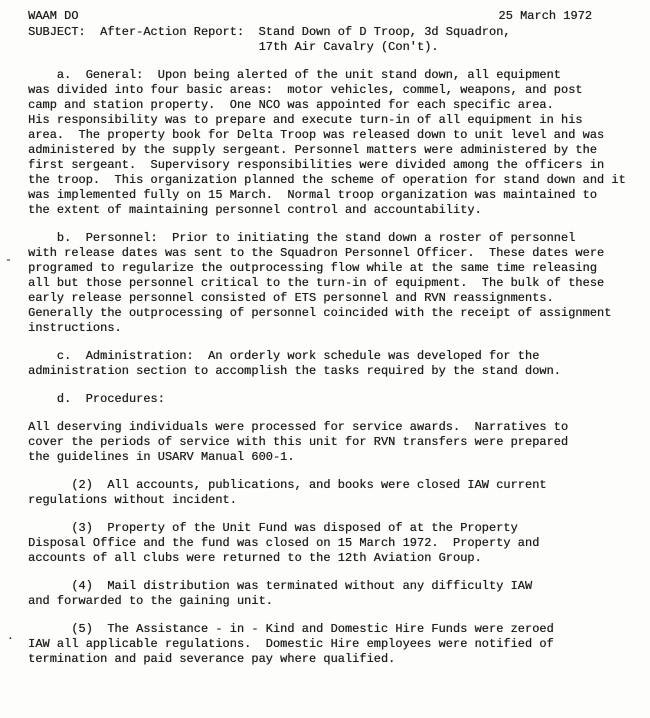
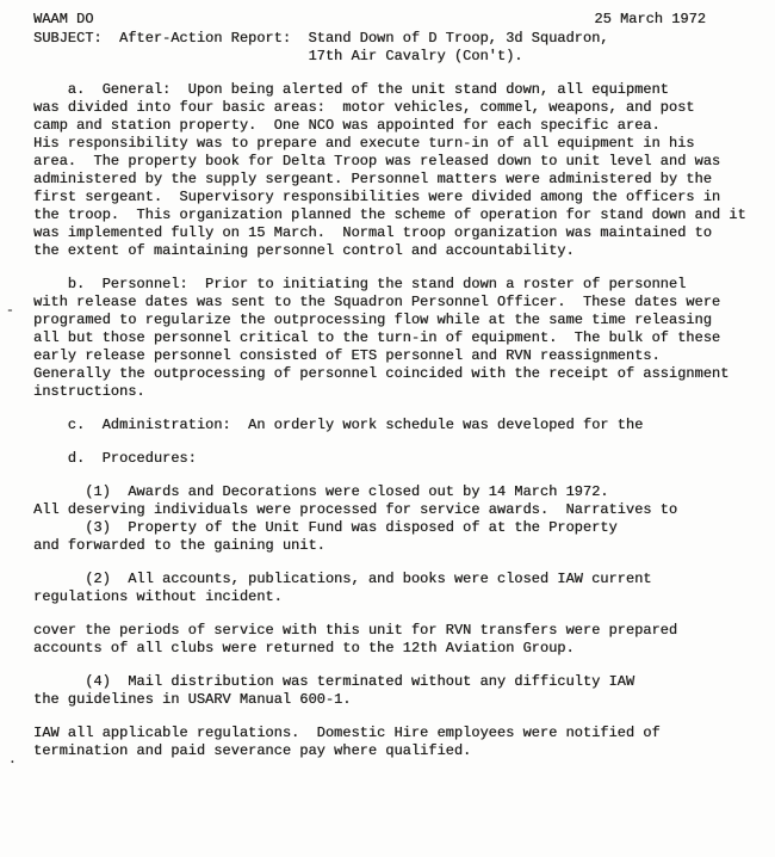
  WAAM DO
  25 March 1972
  SUBJECT: After-Action Report: Stand Down of D Troop, 3d Squadron,
  17th Air Cavalry (Con't).
  a. General: Upon being alerted of the unit stand down, all equipment
  was divided into four basic areas: motor vehicles, commel, weapons, and post
  camp and station property. One NCO was appointed for each specific area.
  His responsibility was to prepare and execute turn-in of all equipment in his
  area. The property book for Delta Troop was released down to unit level and was
  administered by the supply sergeant. Personnel matters were administered by the
  first sergeant. Supervisory responsibilities were divided among the officers in
  the troop. This organization planned the scheme of operation for stand down and it
  was implemented fully on 15 March. Normal troop organization was maintained to
  the extent of maintaining personnel control and accountability.
  b. Personnel: Prior to initiating the stand down a roster of personnel
  with release dates was sent to the Squadron Personnel Officer. These dates were
  programed to regularize the outprocessing flow while at the same time releasing
  all but those personnel critical to the turn-in of equipment. The bulk of these
  early release personnel consisted of ETS personnel and RVN reassignments.
  Generally the outprocessing of personnel coincided with the receipt of assignment
  instructions.
  c. Administration: An orderly work schedule was developed for the
- administration section to accomplish the tasks required by the stand down.
  d. Procedures:
+ (1) Awards and Decorations were closed out by 14 March 1972.
  All deserving individuals were processed for service awards. Narratives to
- cover the periods of service with this unit for RVN transfers were prepared
+ (3) Property of the Unit Fund was disposed of at the Property
- the guidelines in USARV Manual 600-1.
+ and forwarded to the gaining unit.
  (2) All accounts, publications, and books were closed IAW current
  regulations without incident.
- (3) Property of the Unit Fund was disposed of at the Property
+ cover the periods of service with this unit for RVN transfers were prepared
- Disposal Office and the fund was closed on 15 March 1972. Property and
  accounts of all clubs were returned to the 12th Aviation Group.
  (4) Mail distribution was terminated without any difficulty IAW
- and forwarded to the gaining unit.
+ the guidelines in USARV Manual 600-1.
- (5) The Assistance - in - Kind and Domestic Hire Funds were zeroed
  IAW all applicable regulations. Domestic Hire employees were notified of
  termination and paid severance pay where qualified.
  -
  .
